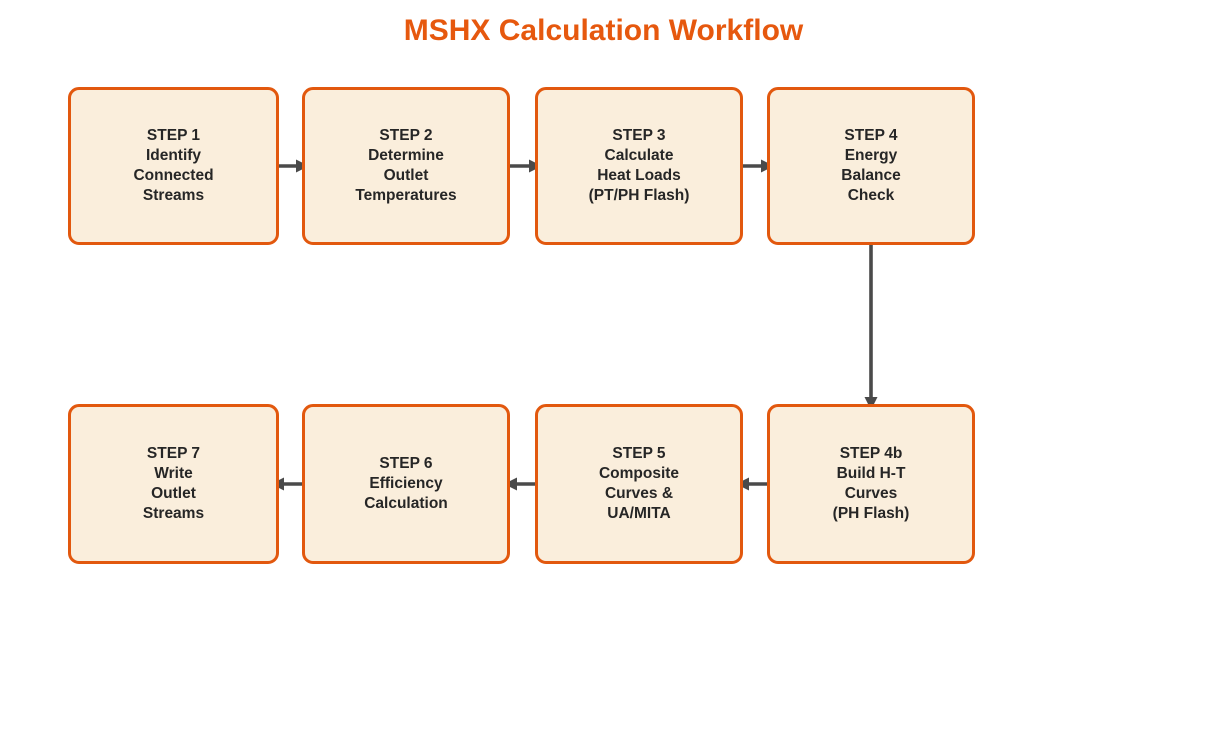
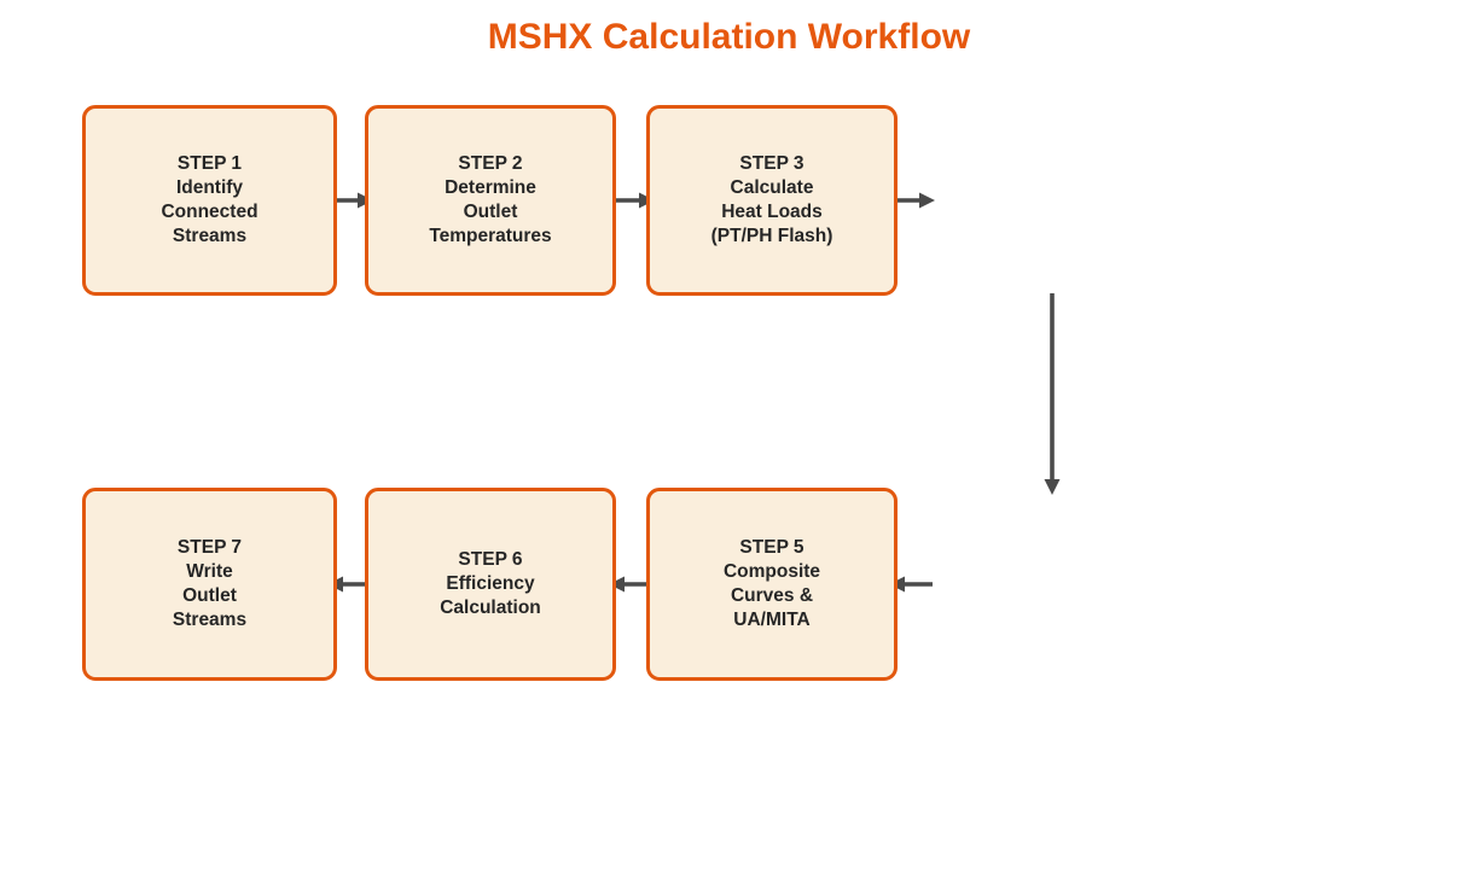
  MSHX Calculation Workflow
  STEP 1
  Identify
  Connected
  Streams
  STEP 2
  Determine
  Outlet
  Temperatures
  STEP 3
  Calculate
  Heat Loads
  (PT/PH Flash)
- STEP 4
- Energy
- Balance
- Check
- STEP 4b
- Build H-T
- Curves
- (PH Flash)
  STEP 5
  Composite
  Curves &
  UA/MITA
  STEP 6
  Efficiency
  Calculation
  STEP 7
  Write
  Outlet
  Streams
